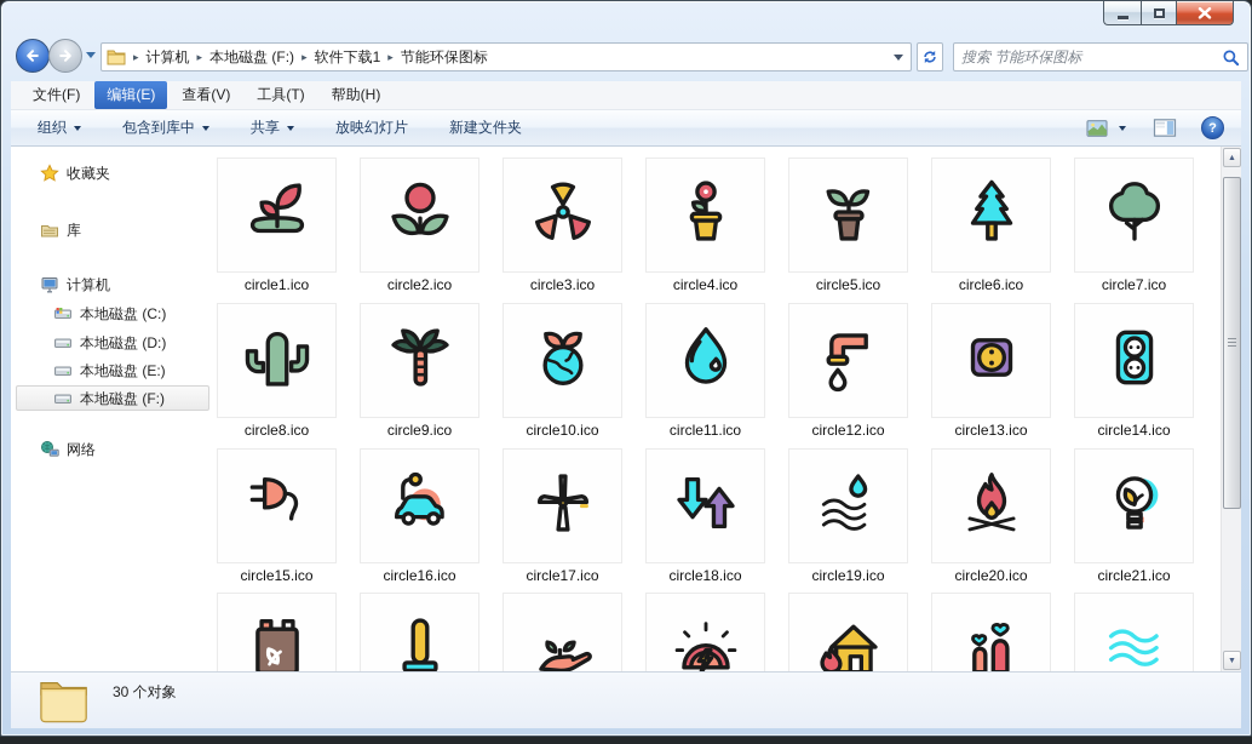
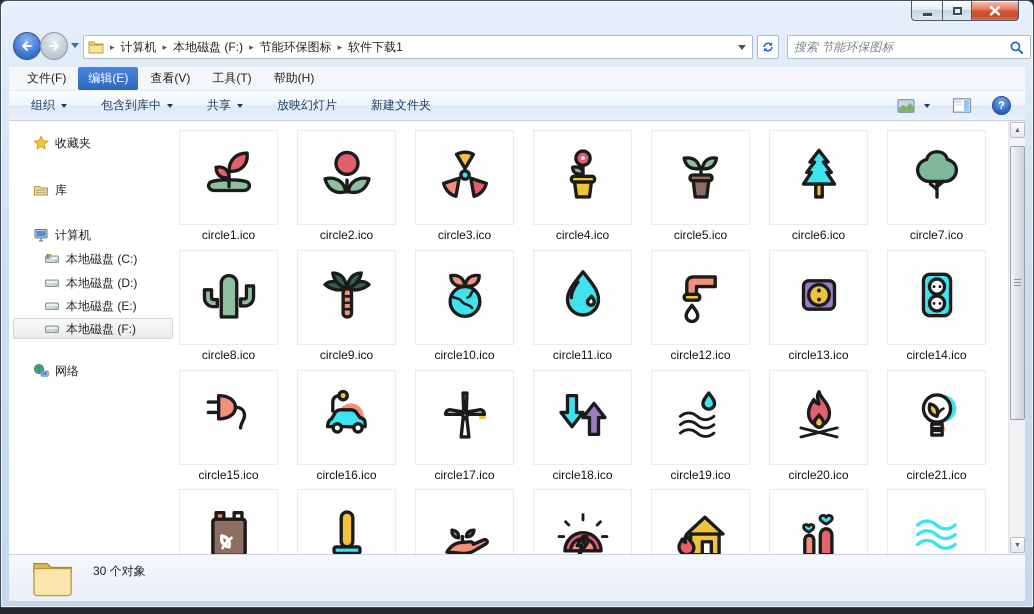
  ▸
  计算机
  ▸
  本地磁盘 (F:)
  ▸
- 软件下载1
+ 节能环保图标
  ▸
- 节能环保图标
+ 软件下载1
  搜索 节能环保图标
  文件(F)
  编辑(E)
  查看(V)
  工具(T)
  帮助(H)
  组织
  包含到库中
  共享
  放映幻灯片
  新建文件夹
  ?
  收藏夹
  库
  计算机
  本地磁盘 (C:)
  本地磁盘 (D:)
  本地磁盘 (E:)
  本地磁盘 (F:)
  网络
  circle1.ico
  circle2.ico
  circle3.ico
  circle4.ico
  circle5.ico
  circle6.ico
  circle7.ico
  circle8.ico
  circle9.ico
  circle10.ico
  circle11.ico
  circle12.ico
  circle13.ico
  circle14.ico
  circle15.ico
  circle16.ico
  circle17.ico
  circle18.ico
  circle19.ico
  circle20.ico
  circle21.ico
  30 个对象
